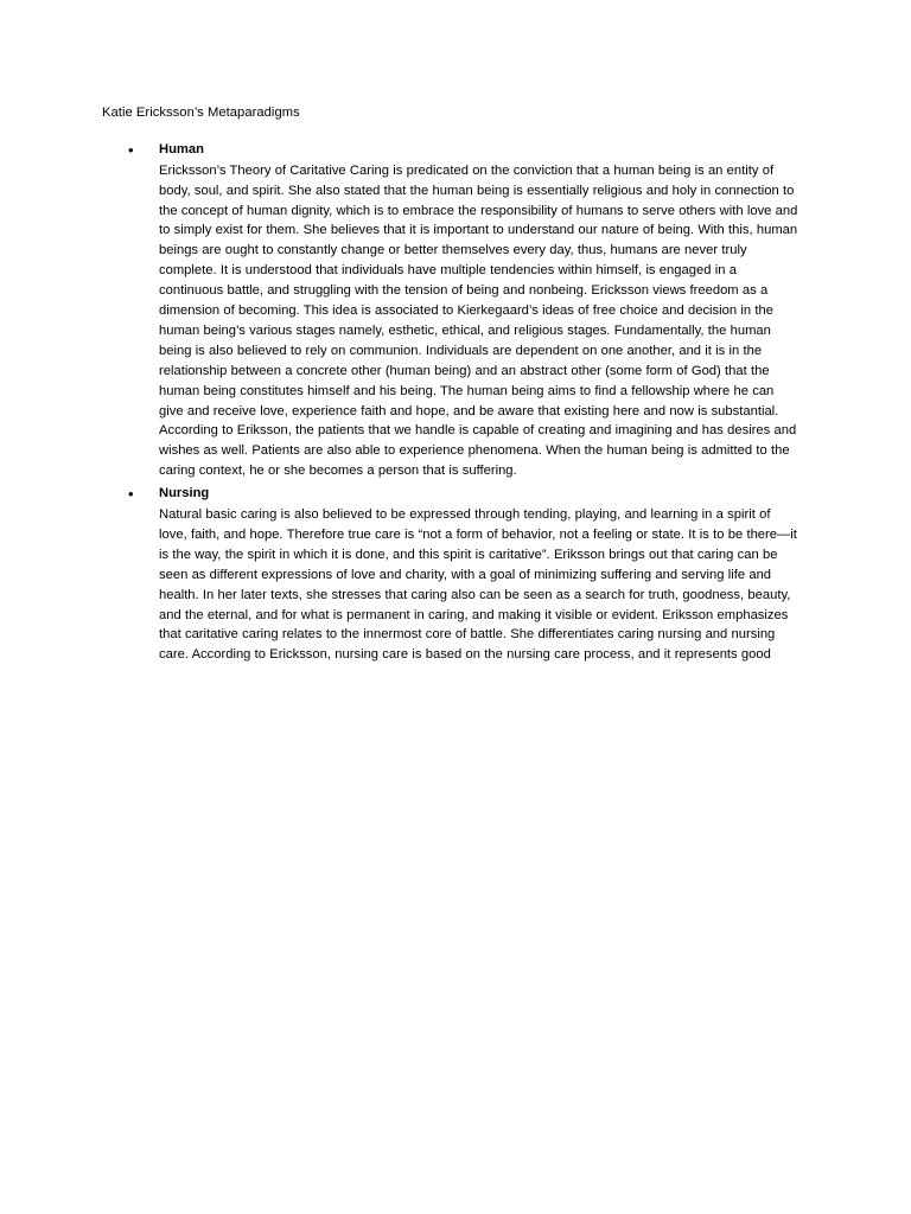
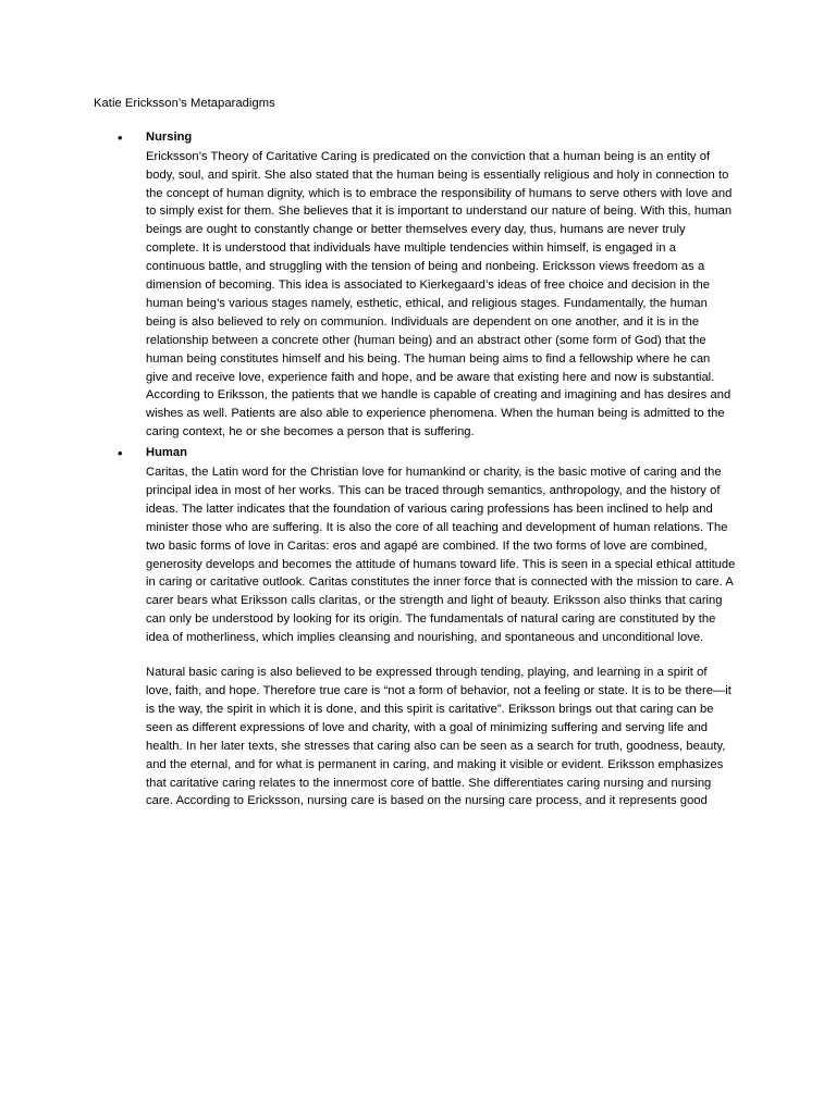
  Katie Ericksson’s Metaparadigms
  •
- Human
+ Nursing
  Ericksson’s Theory of Caritative Caring is predicated on the conviction that a human being is an entity of body, soul, and spirit. She also stated that the human being is essentially religious and holy in connection to the concept of human dignity, which is to embrace the responsibility of humans to serve others with love and to simply exist for them. She believes that it is important to understand our nature of being. With this, human beings are ought to constantly change or better themselves every day, thus, humans are never truly complete. It is understood that individuals have multiple tendencies within himself, is engaged in a continuous battle, and struggling with the tension of being and nonbeing. Ericksson views freedom as a dimension of becoming. This idea is associated to Kierkegaard’s ideas of free choice and decision in the human being’s various stages namely, esthetic, ethical, and religious stages. Fundamentally, the human being is also believed to rely on communion. Individuals are dependent on one another, and it is in the relationship between a concrete other (human being) and an abstract other (some form of God) that the human being constitutes himself and his being. The human being aims to find a fellowship where he can give and receive love, experience faith and hope, and be aware that existing here and now is substantial. According to Eriksson, the patients that we handle is capable of creating and imagining and has desires and wishes as well. Patients are also able to experience phenomena. When the human being is admitted to the caring context, he or she becomes a person that is suffering.
  •
- Nursing
+ Human
+ Caritas, the Latin word for the Christian love for humankind or charity, is the basic motive of caring and the principal idea in most of her works. This can be traced through semantics, anthropology, and the history of ideas. The latter indicates that the foundation of various caring professions has been inclined to help and minister those who are suffering. It is also the core of all teaching and development of human relations. The two basic forms of love in Caritas: eros and agapé are combined. If the two forms of love are combined, generosity develops and becomes the attitude of humans toward life. This is seen in a special ethical attitude in caring or caritative outlook. Caritas constitutes the inner force that is connected with the mission to care. A carer bears what Eriksson calls claritas, or the strength and light of beauty. Eriksson also thinks that caring can only be understood by looking for its origin. The fundamentals of natural caring are constituted by the idea of motherliness, which implies cleansing and nourishing, and spontaneous and unconditional love.
  Natural basic caring is also believed to be expressed through tending, playing, and learning in a spirit of love, faith, and hope. Therefore true care is “not a form of behavior, not a feeling or state. It is to be there—it is the way, the spirit in which it is done, and this spirit is caritative”. Eriksson brings out that caring can be seen as different expressions of love and charity, with a goal of minimizing suffering and serving life and health. In her later texts, she stresses that caring also can be seen as a search for truth, goodness, beauty, and the eternal, and for what is permanent in caring, and making it visible or evident. Eriksson emphasizes that caritative caring relates to the innermost core of battle. She differentiates caring nursing and nursing care. According to Ericksson, nursing care is based on the nursing care process, and it represents good
